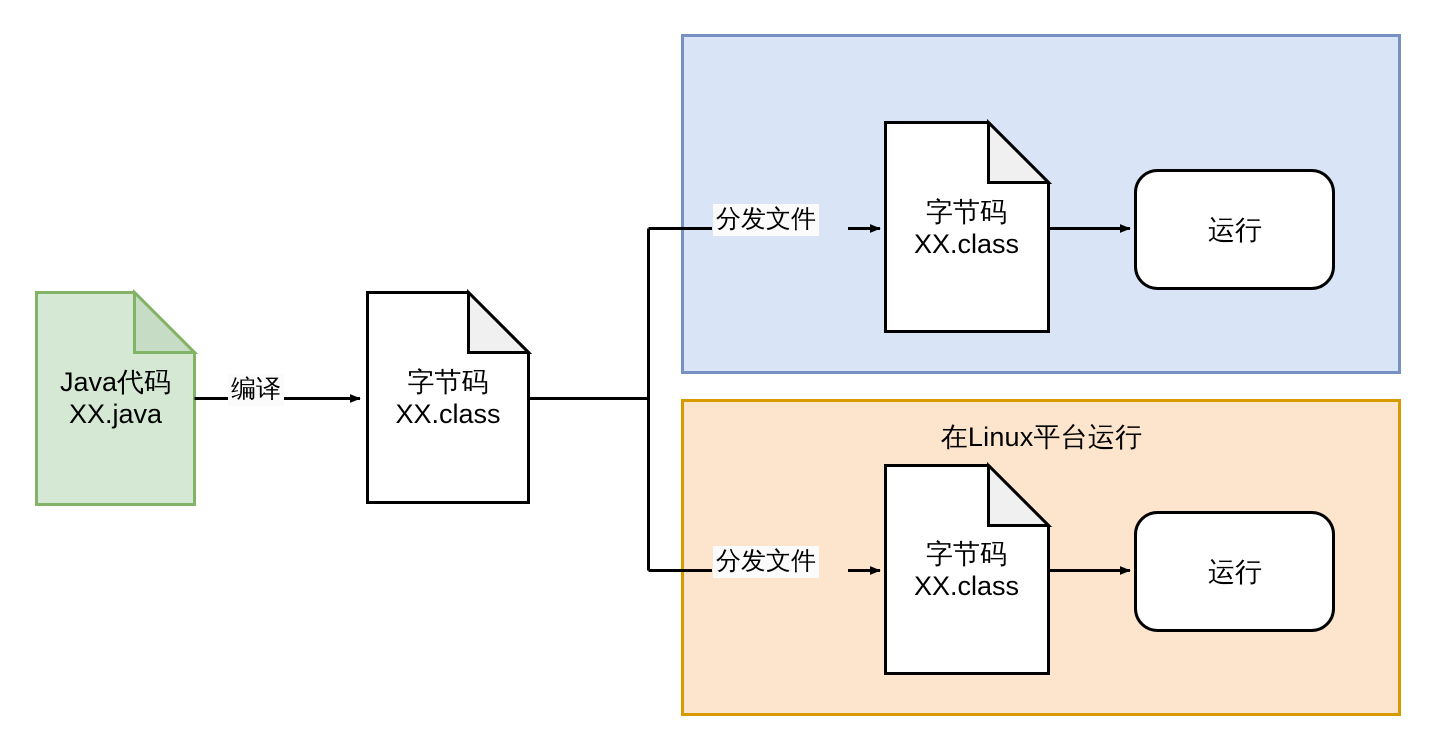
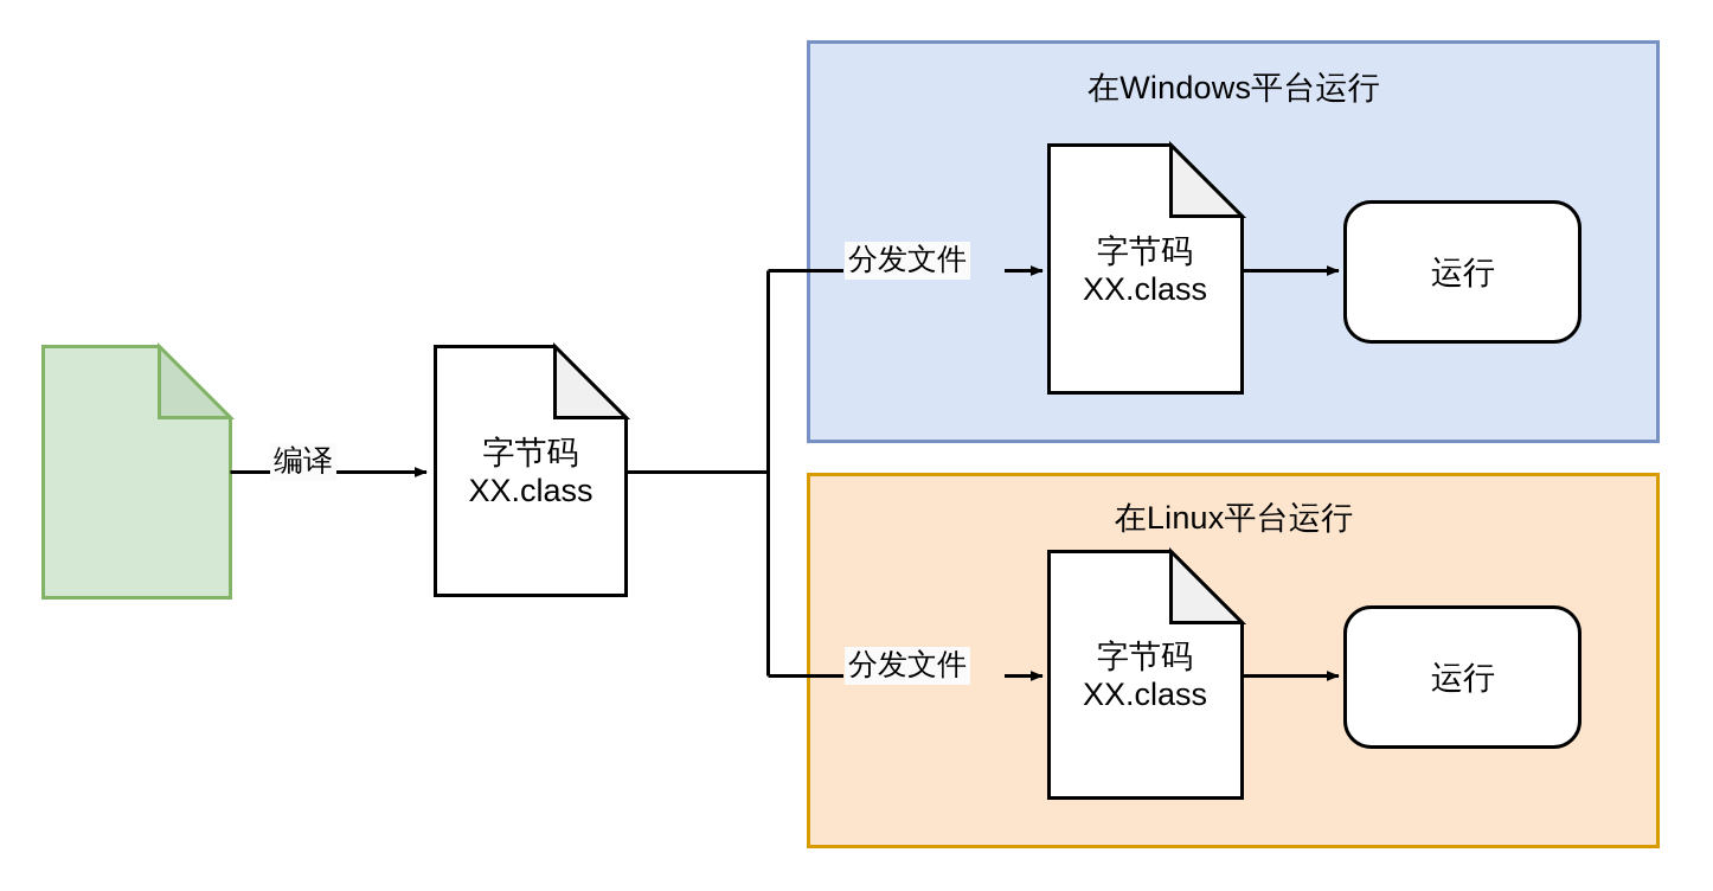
- Java代码
- XX.java
  编译
  字节码
  XX.class
+ 在Windows平台运行
  分发文件
  字节码
  XX.class
  运行
  在Linux平台运行
  分发文件
  字节码
  XX.class
  运行
